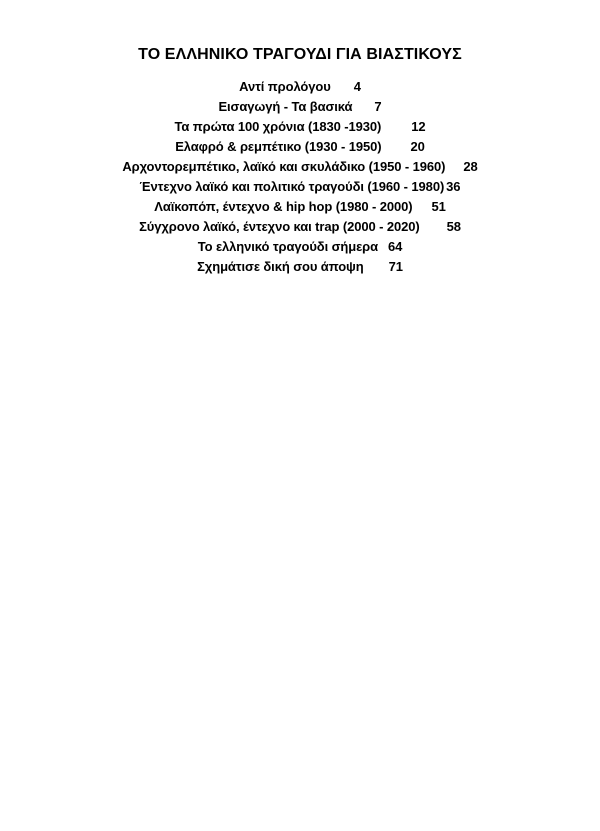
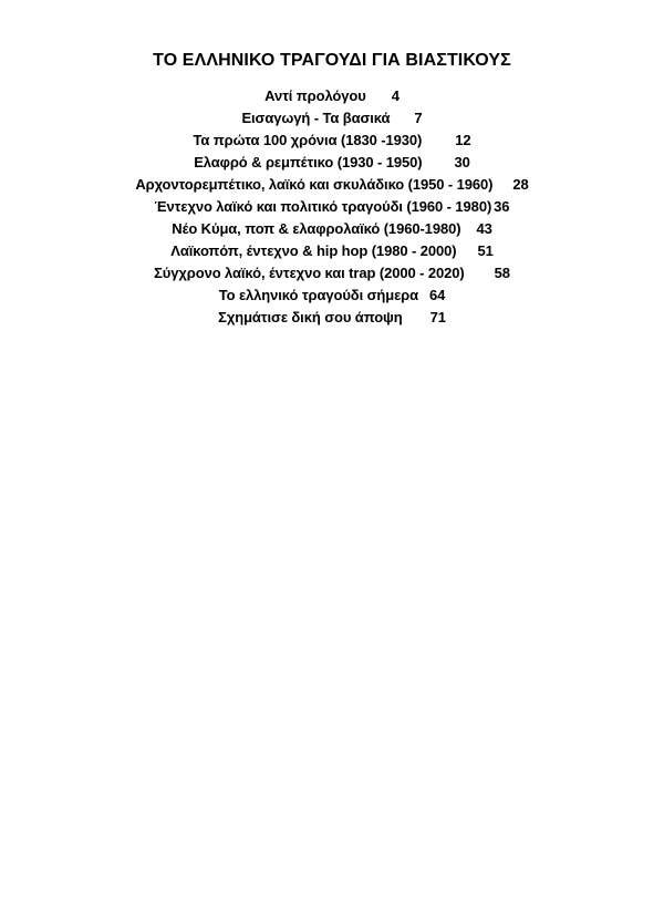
  ΤΟ ΕΛΛΗΝΙΚΟ ΤΡΑΓΟΥΔΙ ΓΙΑ ΒΙΑΣΤΙΚΟΥΣ
  Αντί προλόγου 4
  Εισαγωγή - Τα βασικά 7
  Τα πρώτα 100 χρόνια (1830 -1930) 12
- Ελαφρό & ρεμπέτικο (1930 - 1950) 20
+ Ελαφρό & ρεμπέτικο (1930 - 1950) 30
  Αρχοντορεμπέτικο, λαϊκό και σκυλάδικο (1950 - 1960) 28
  Έντεχνο λαϊκό και πολιτικό τραγούδι (1960 - 1980) 36
+ Νέο Κύμα, ποπ & ελαφρολαϊκό (1960-1980) 43
  Λαϊκοπόπ, έντεχνο & hip hop (1980 - 2000) 51
  Σύγχρονο λαϊκό, έντεχνο και trap (2000 - 2020) 58
  Το ελληνικό τραγούδι σήμερα 64
  Σχημάτισε δική σου άποψη 71
